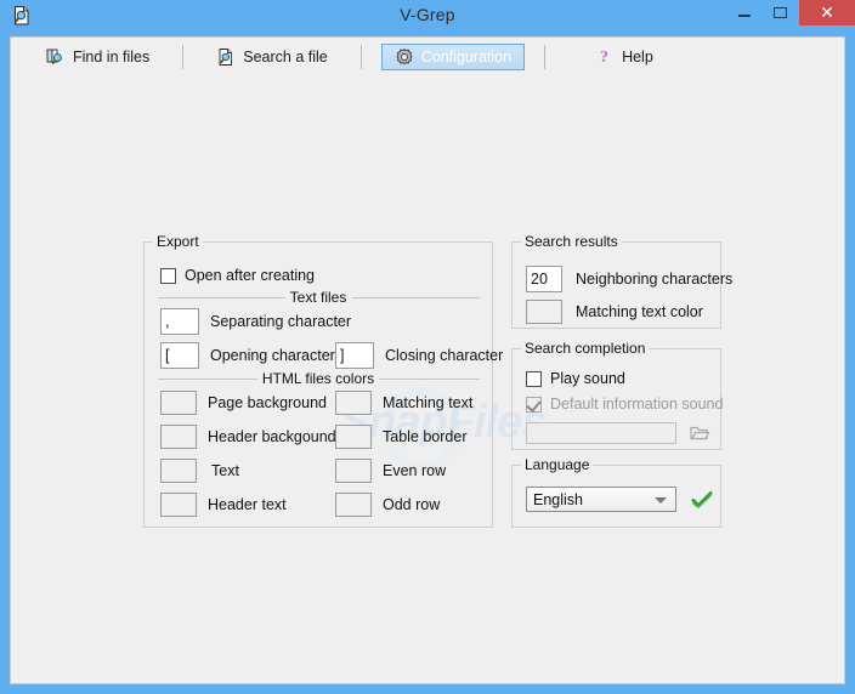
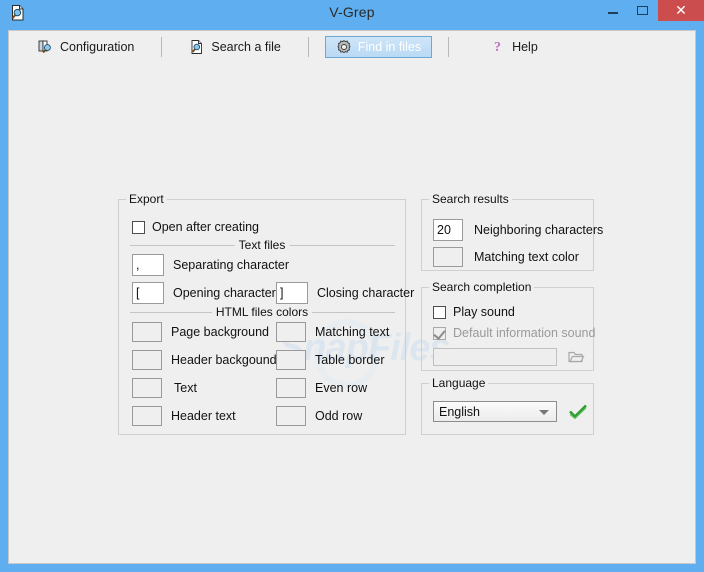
  V-Grep
  ✕
- Find in files
+ Configuration
  Search a file
- Configuration
+ Find in files
  ?
  Help
  SnapFile
  Export
  Open after creating
  Text files
  ,
  Separating character
  [
  Opening character
  ]
  Closing character
  HTML files colors
  Page background
  Header backgound
  Text
  Header text
  Matching text
  Table border
  Even row
  Odd row
  Search results
  20
  Neighboring characters
  Matching text color
  Search completion
  Play sound
  Default information sound
  Language
  English
